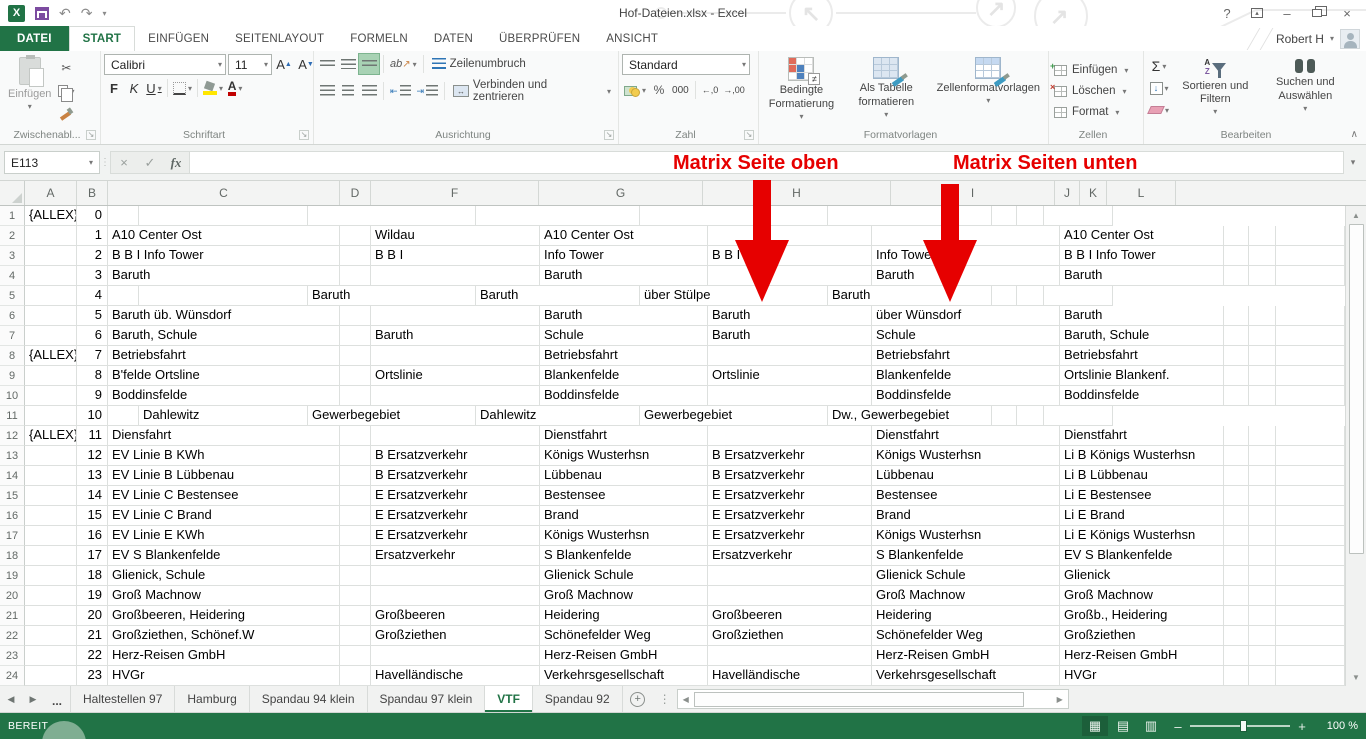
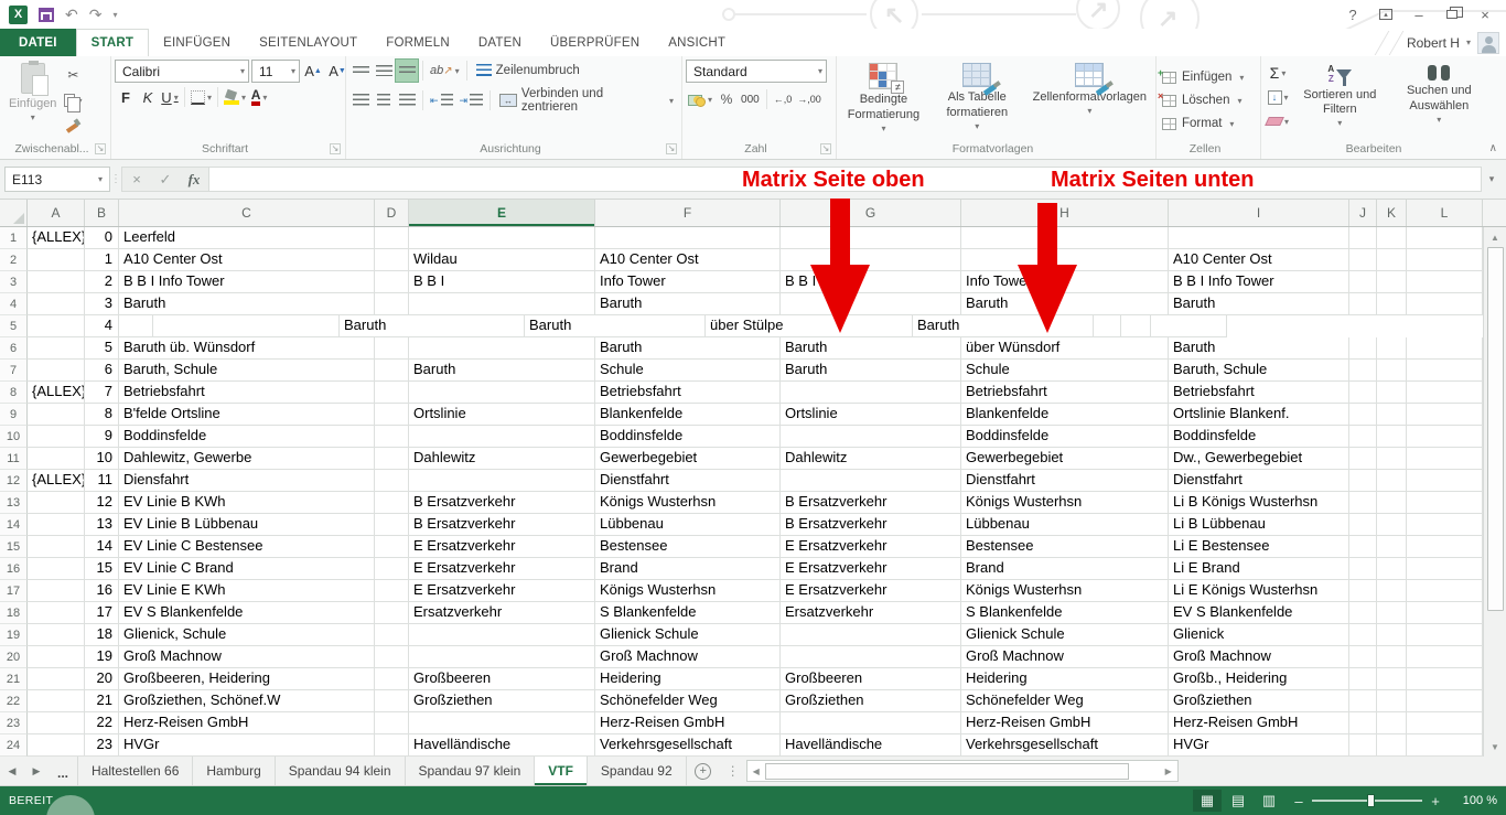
  ↖
  ↗
  ↗
  X
  ↶
  ↷
  ▾
- Hof-Dateien.xlsx - Excel
  ?
  –
  ×
  DATEI
  START
  EINFÜGEN
  SEITENLAYOUT
  FORMELN
  DATEN
  ÜBERPRÜFEN
  ANSICHT
  Robert H
  ▾
  Einfügen
  ▾
  ✂
  Zwischenabl...
  ↘
  Calibri
  ▾
  11
  ▾
  A
  A
  F
  K
  U
  A
  Schriftart
  ↘
  ab
  ↗
  Zeilenumbruch
  ⇤
  ⇥
  ↔
  Verbinden und zentrieren
  Ausrichtung
  ↘
  Standard
  ▾
  %
  000
  ←,0
  →,00
  Zahl
  ↘
  ≠
  Bedingte Formatierung
  ▾
  Als Tabelle formatieren
  ▾
  Zellenformatvorlagen
  ▾
  Formatvorlagen
  +
  Einfügen
  ×
  Löschen
  Format
  Zellen
  Σ
  ↓
  A
  Z
  Sortieren und Filtern
  ▾
  Suchen und Auswählen
  ▾
  Bearbeiten
  ∧
  E113
  ▾
  ⋮
  ×
  ✓
  fx
  ▾
  Matrix Seite oben
  Matrix Seiten unten
  A
  B
  C
  D
+ E
  F
  G
  H
  I
  J
  K
  L
  1
  {ALLEX}
  0
+ Leerfeld
  2
  1
  A10 Center Ost
  Wildau
  A10 Center Ost
  A10 Center Ost
  3
  2
  B B I Info Tower
  B B I
  Info Tower
  B B I
  Info Towe
  B B I Info Tower
  4
  3
  Baruth
  Baruth
  Baruth
  Baruth
  5
  4
  Baruth
  Baruth
  über Stülpe
  Baruth
  6
  5
  Baruth üb. Wünsdorf
  Baruth
  Baruth
  über Wünsdorf
  Baruth
  7
  6
  Baruth, Schule
  Baruth
  Schule
  Baruth
  Schule
  Baruth, Schule
  8
  {ALLEX}
  7
  Betriebsfahrt
  Betriebsfahrt
  Betriebsfahrt
  Betriebsfahrt
  9
  8
  B'felde Ortsline
  Ortslinie
  Blankenfelde
  Ortslinie
  Blankenfelde
  Ortslinie Blankenf.
  10
  9
  Boddinsfelde
  Boddinsfelde
  Boddinsfelde
  Boddinsfelde
  11
  10
+ Dahlewitz, Gewerbe
  Dahlewitz
  Gewerbegebiet
  Dahlewitz
  Gewerbegebiet
  Dw., Gewerbegebiet
  12
  {ALLEX}
  11
  Diensfahrt
  Dienstfahrt
  Dienstfahrt
  Dienstfahrt
  13
  12
  EV Linie B KWh
  B Ersatzverkehr
  Königs Wusterhsn
  B Ersatzverkehr
  Königs Wusterhsn
  Li B Königs Wusterhsn
  14
  13
  EV Linie B Lübbenau
  B Ersatzverkehr
  Lübbenau
  B Ersatzverkehr
  Lübbenau
  Li B Lübbenau
  15
  14
  EV Linie C Bestensee
  E Ersatzverkehr
  Bestensee
  E Ersatzverkehr
  Bestensee
  Li E Bestensee
  16
  15
  EV Linie C Brand
  E Ersatzverkehr
  Brand
  E Ersatzverkehr
  Brand
  Li E Brand
  17
  16
  EV Linie E KWh
  E Ersatzverkehr
  Königs Wusterhsn
  E Ersatzverkehr
  Königs Wusterhsn
  Li E Königs Wusterhsn
  18
  17
  EV S Blankenfelde
  Ersatzverkehr
  S Blankenfelde
  Ersatzverkehr
  S Blankenfelde
  EV S Blankenfelde
  19
  18
  Glienick, Schule
  Glienick Schule
  Glienick Schule
  Glienick
  20
  19
  Groß Machnow
  Groß Machnow
  Groß Machnow
  Groß Machnow
  21
  20
  Großbeeren, Heidering
  Großbeeren
  Heidering
  Großbeeren
  Heidering
  Großb., Heidering
  22
  21
  Großziethen, Schönef.W
  Großziethen
  Schönefelder Weg
  Großziethen
  Schönefelder Weg
  Großziethen
  23
  22
  Herz-Reisen GmbH
  Herz-Reisen GmbH
  Herz-Reisen GmbH
  Herz-Reisen GmbH
  24
  23
  HVGr
  Havelländische
  Verkehrsgesellschaft
  Havelländische
  Verkehrsgesellschaft
  HVGr
  ▲
  ▼
  ◀
  ▶
  ...
- Haltestellen 97
+ Haltestellen 66
  Hamburg
  Spandau 94 klein
  Spandau 97 klein
  VTF
  Spandau 92
  +
  ⋮
  ◀
  ▶
  BEREIT
  ▦
  ▤
  ▥
  –
  +
  100 %
